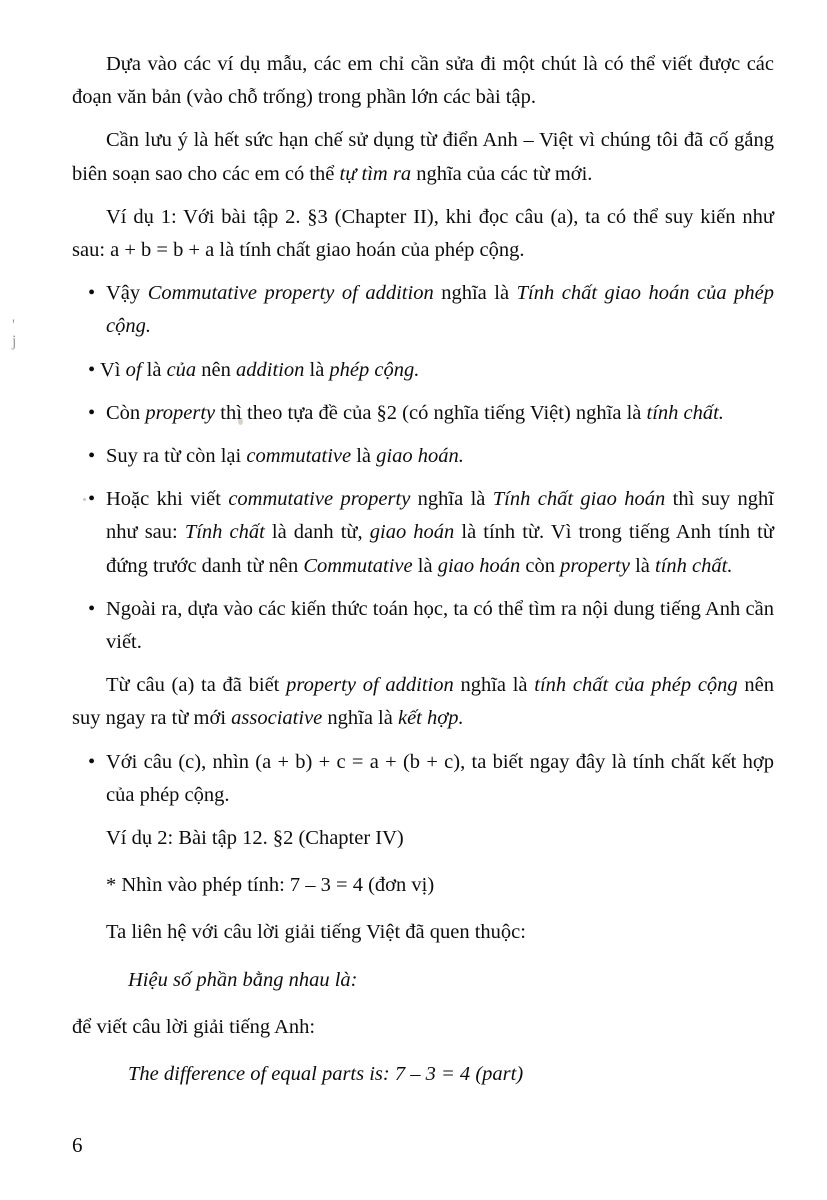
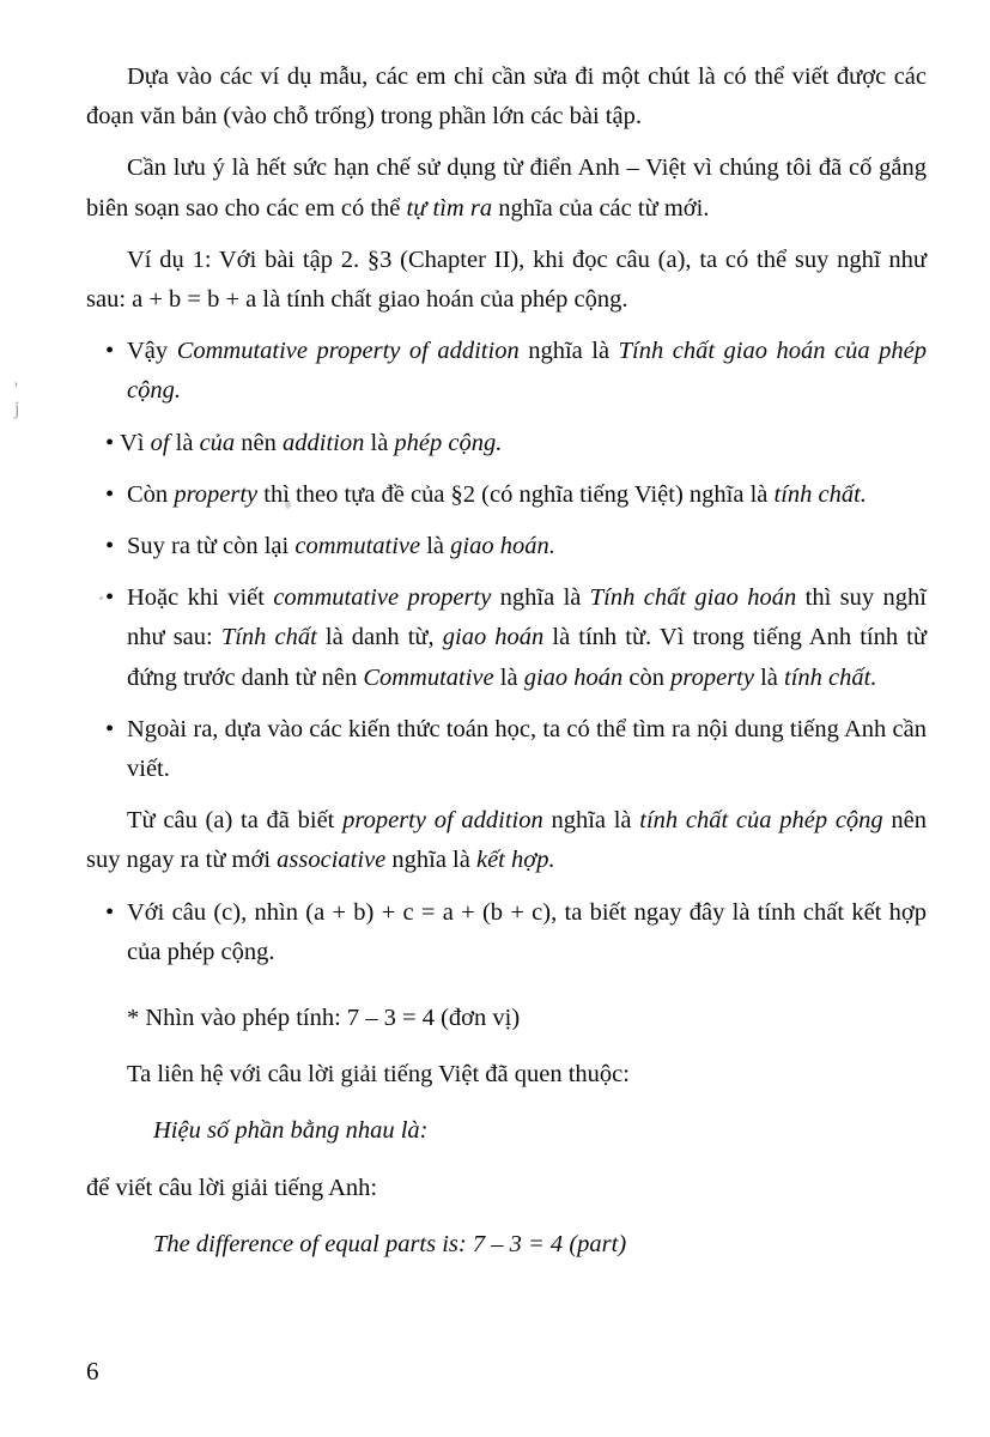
  '
  j
  Dựa vào các ví dụ mẫu, các em chỉ cần sửa đi một chút là có thể viết được các đoạn văn bản (vào chỗ trống) trong phần lớn các bài tập.
  Cần lưu ý là hết sức hạn chế sử dụng từ điển Anh – Việt vì chúng tôi đã cố gắng biên soạn sao cho các em có thể tự tìm ra nghĩa của các từ mới.
- Ví dụ 1: Với bài tập 2. §3 (Chapter II), khi đọc câu (a), ta có thể suy kiến như sau: a + b = b + a là tính chất giao hoán của phép cộng.
+ Ví dụ 1: Với bài tập 2. §3 (Chapter II), khi đọc câu (a), ta có thể suy nghĩ như sau: a + b = b + a là tính chất giao hoán của phép cộng.
  •
  Vậy Commutative property of addition nghĩa là Tính chất giao hoán của phép cộng.
  • Vì of là của nên addition là phép cộng.
  •
  Còn property thì theo tựa đề của §2 (có nghĩa tiếng Việt) nghĩa là tính chất.
  •
  Suy ra từ còn lại commutative là giao hoán.
  •
  Hoặc khi viết commutative property nghĩa là Tính chất giao hoán thì suy nghĩ như sau: Tính chất là danh từ, giao hoán là tính từ. Vì trong tiếng Anh tính từ đứng trước danh từ nên Commutative là giao hoán còn property là tính chất.
  •
  Ngoài ra, dựa vào các kiến thức toán học, ta có thể tìm ra nội dung tiếng Anh cần viết.
  Từ câu (a) ta đã biết property of addition nghĩa là tính chất của phép cộng nên suy ngay ra từ mới associative nghĩa là kết hợp.
  •
  Với câu (c), nhìn (a + b) + c = a + (b + c), ta biết ngay đây là tính chất kết hợp của phép cộng.
- Ví dụ 2: Bài tập 12. §2 (Chapter IV)
  * Nhìn vào phép tính: 7 – 3 = 4 (đơn vị)
  Ta liên hệ với câu lời giải tiếng Việt đã quen thuộc:
  Hiệu số phần bằng nhau là:
  để viết câu lời giải tiếng Anh:
  The difference of equal parts is: 7 – 3 = 4 (part)
  6
